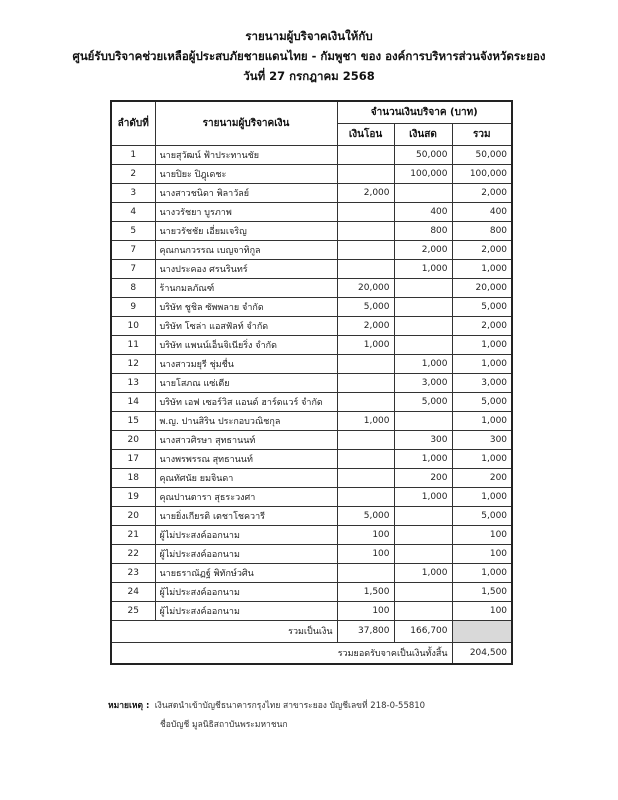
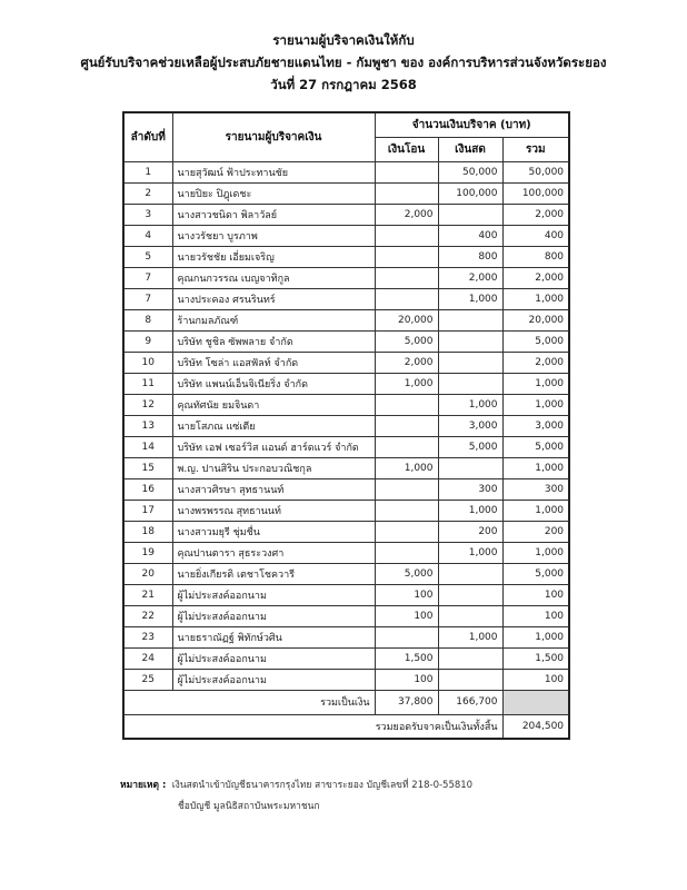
  รายนามผู้บริจาคเงินให้กับ
  ศูนย์รับบริจาคช่วยเหลือผู้ประสบภัยชายแดนไทย - กัมพูชา ของ องค์การบริหารส่วนจังหวัดระยอง
  วันที่ 27 กรกฎาคม 2568
  ลำดับที่	รายนามผู้บริจาคเงิน	จำนวนเงินบริจาค (บาท)
  เงินโอน	เงินสด	รวม
  1	นายสุวัฒน์ ฟ้าประทานชัย		50,000	50,000
  2	นายปิยะ ปิฎุเดชะ		100,000	100,000
  3	นางสาวชนิดา พิลาวัลย์	2,000		2,000
  4	นางวรัชยา บูรภาพ		400	400
  5	นายวรัชชัย เอี่ยมเจริญ		800	800
  7	คุณกนกวรรณ เบญจาทิกูล		2,000	2,000
  7	นางประคอง ศรนรินทร์		1,000	1,000
  8	ร้านกมลภัณฑ์	20,000		20,000
  9	บริษัท ชูชิล ซัพพลาย จำกัด	5,000		5,000
  10	บริษัท โซล่า แอสฟัลท์ จำกัด	2,000		2,000
  11	บริษัท แพนน์เอ็นจิเนียริ่ง จำกัด	1,000		1,000
- 12	นางสาวมยุรี ชุ่มชื่น		1,000	1,000
+ 12	คุณทัศนัย ยมจินดา		1,000	1,000
  13	นายโสภณ แซ่เตีย		3,000	3,000
  14	บริษัท เอฟ เซอร์วิส แอนด์ ฮาร์ดแวร์ จำกัด		5,000	5,000
  15	พ.ญ. ปานสิริน ประกอบวณิชกุล	1,000		1,000
- 20	นางสาวศิรษา สุทธานนท์		300	300
+ 16	นางสาวศิรษา สุทธานนท์		300	300
  17	นางพรพรรณ สุทธานนท์		1,000	1,000
- 18	คุณทัศนัย ยมจินดา		200	200
+ 18	นางสาวมยุรี ชุ่มชื่น		200	200
  19	คุณปานตารา สุธระวงศา		1,000	1,000
  20	นายยิ่งเกียรติ เตชาโชควารี	5,000		5,000
  21	ผู้ไม่ประสงค์ออกนาม	100		100
  22	ผู้ไม่ประสงค์ออกนาม	100		100
  23	นายธราณัฏฐ์ พิทักษ์วศิน		1,000	1,000
  24	ผู้ไม่ประสงค์ออกนาม	1,500		1,500
  25	ผู้ไม่ประสงค์ออกนาม	100		100
  รวมเป็นเงิน	37,800	166,700
  รวมยอดรับจาคเป็นเงินทั้งสิ้น	204,500
  หมายเหตุ : เงินสดนำเข้าบัญชีธนาคารกรุงไทย สาขาระยอง บัญชีเลขที่ 218-0-55810
  ชื่อบัญชี มูลนิธิสถาบันพระมหาชนก
